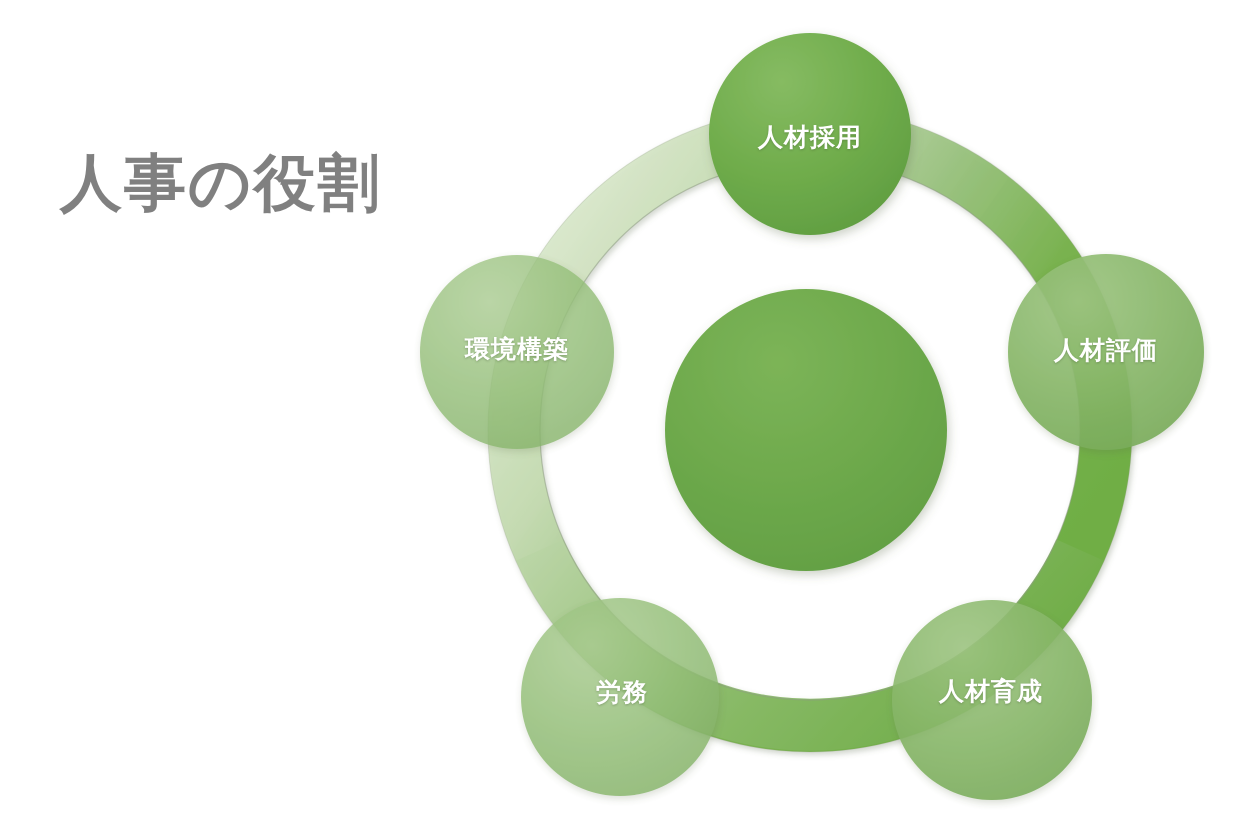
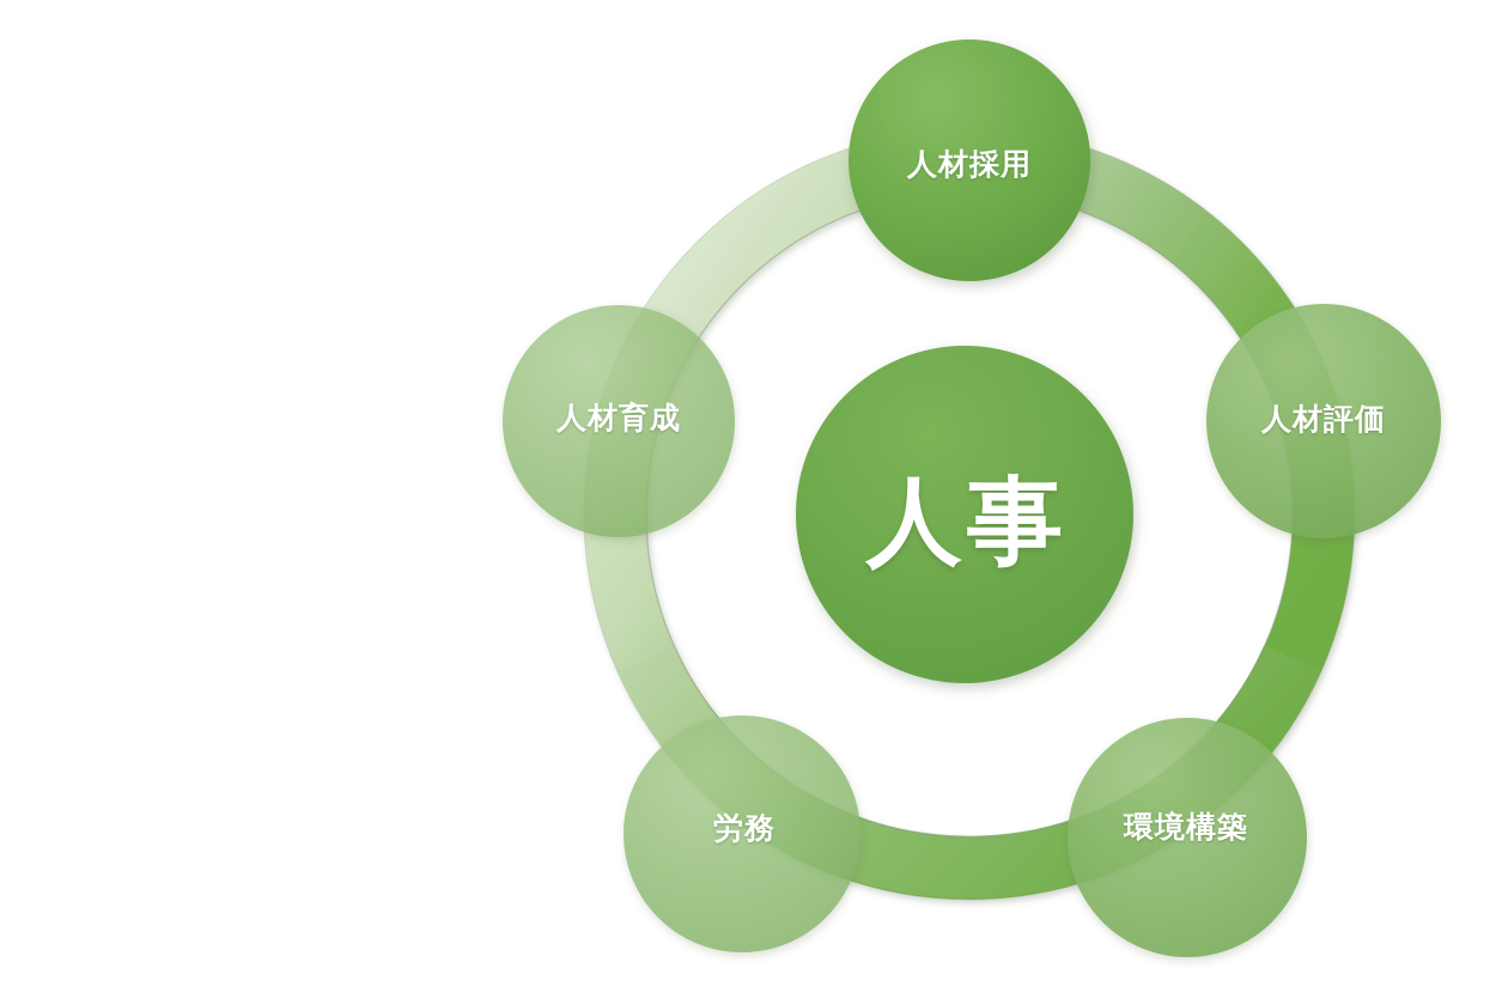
- 人事の役割
  人材採用
  人材評価
- 人材育成
+ 環境構築
  労務
- 環境構築
+ 人材育成
+ 人事
